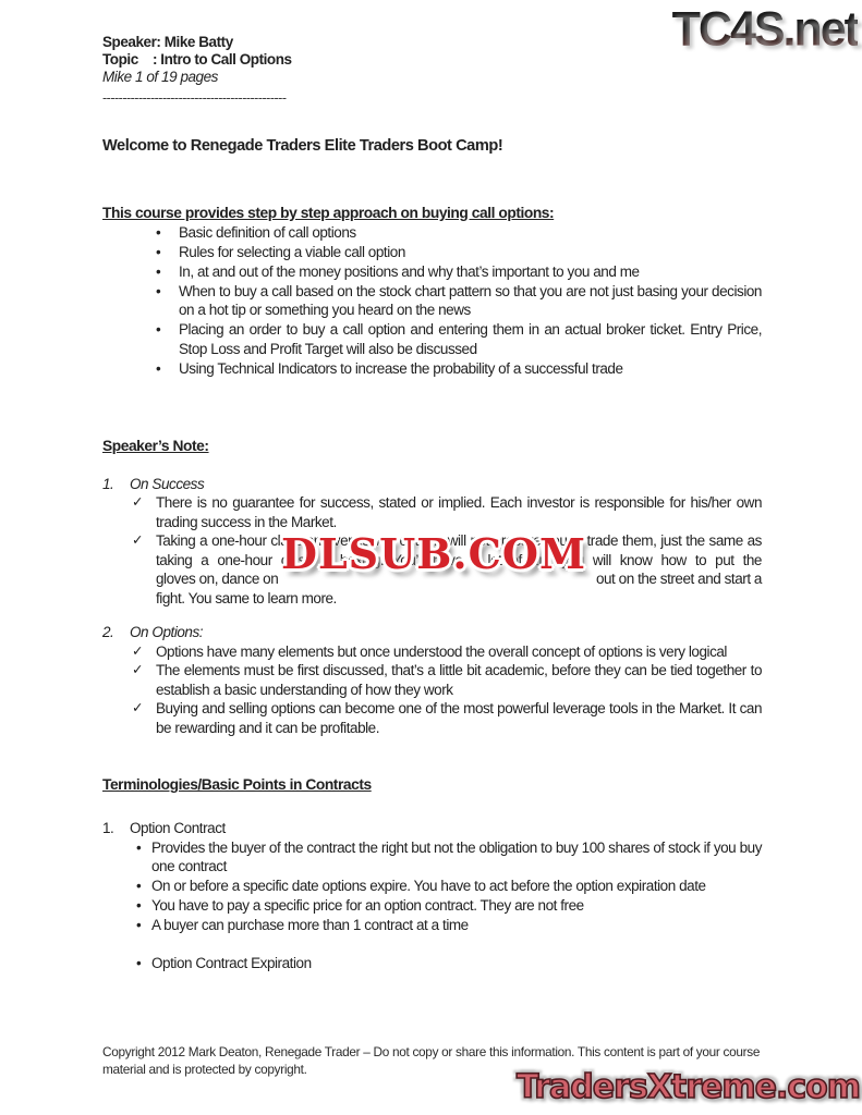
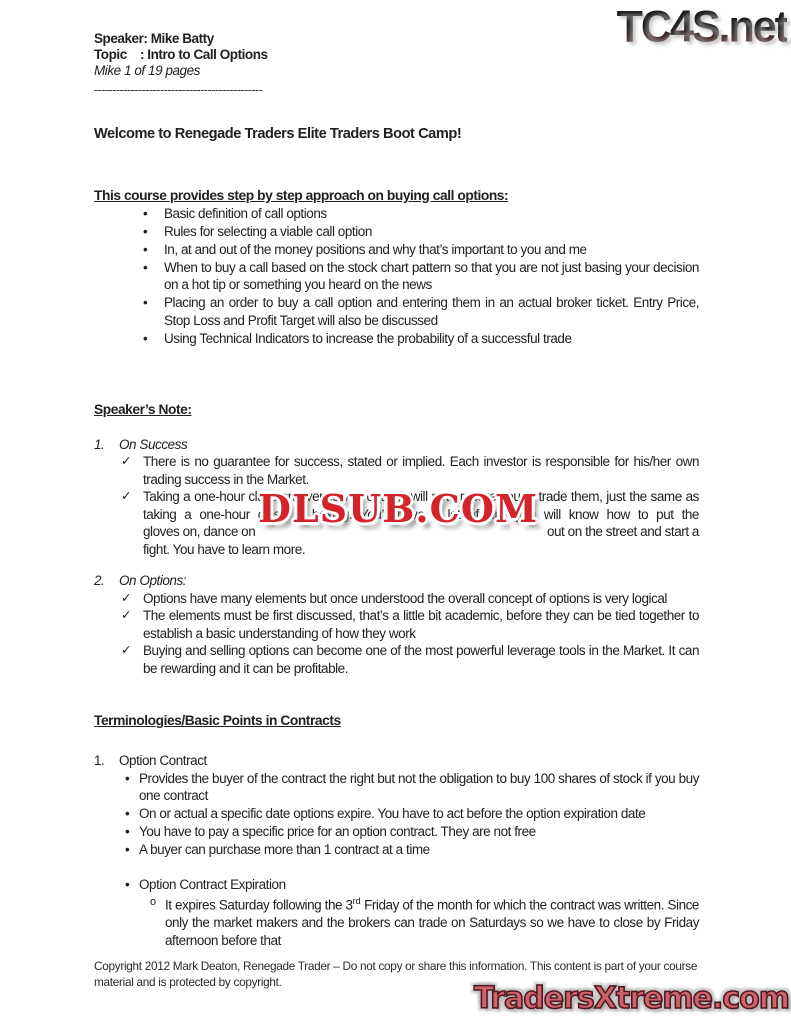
  Speaker: Mike Batty
  Topic : Intro to Call Options
  Mike 1 of 19 pages
  ----------------------------------------------
  Welcome to Renegade Traders Elite Traders Boot Camp!
  This course provides step by step approach on buying call options:
  •
  Basic definition of call options
  •
  Rules for selecting a viable call option
  •
  In, at and out of the money positions and why that’s important to you and me
  •
  When to buy a call based on the stock chart pattern so that you are not just basing your decision on a hot tip or something you heard on the news
  •
  Placing an order to buy a call option and entering them in an actual broker ticket. Entry Price, Stop Loss and Profit Target will also be discussed
  •
  Using Technical Indicators to increase the probability of a successful trade
  Speaker’s Note:
  1.
  On Success
  ✓
  There is no guarantee for success, stated or implied. Each investor is responsible for his/her own trading success in the Market.
  ✓
  Taking a one-hour class on overview of options will not prepare you to trade them, just the same as taking a one-hour class in boxing. You’ll have a lot of fun, you will know how to put the
  gloves on, dance on
  out on the street and start a
- fight. You same to learn more.
+ fight. You have to learn more.
  2.
  On Options:
  ✓
  Options have many elements but once understood the overall concept of options is very logical
  ✓
  The elements must be first discussed, that’s a little bit academic, before they can be tied together to establish a basic understanding of how they work
  ✓
  Buying and selling options can become one of the most powerful leverage tools in the Market. It can be rewarding and it can be profitable.
  Terminologies/Basic Points in Contracts
  1.
  Option Contract
  •
  Provides the buyer of the contract the right but not the obligation to buy 100 shares of stock if you buy one contract
  •
- On or before a specific date options expire. You have to act before the option expiration date
+ On or actual a specific date options expire. You have to act before the option expiration date
  •
  You have to pay a specific price for an option contract. They are not free
  •
  A buyer can purchase more than 1 contract at a time
  •
  Option Contract Expiration
+ o
+ It expires Saturday following the 3rd Friday of the month for which the contract was written. Since only the market makers and the brokers can trade on Saturdays so we have to close by Friday afternoon before that
  Copyright 2012 Mark Deaton, Renegade Trader – Do not copy or share this information. This content is part of your course material and is protected by copyright.
  TC4S.net
  DLSUB.COM
  TradersXtreme.com
